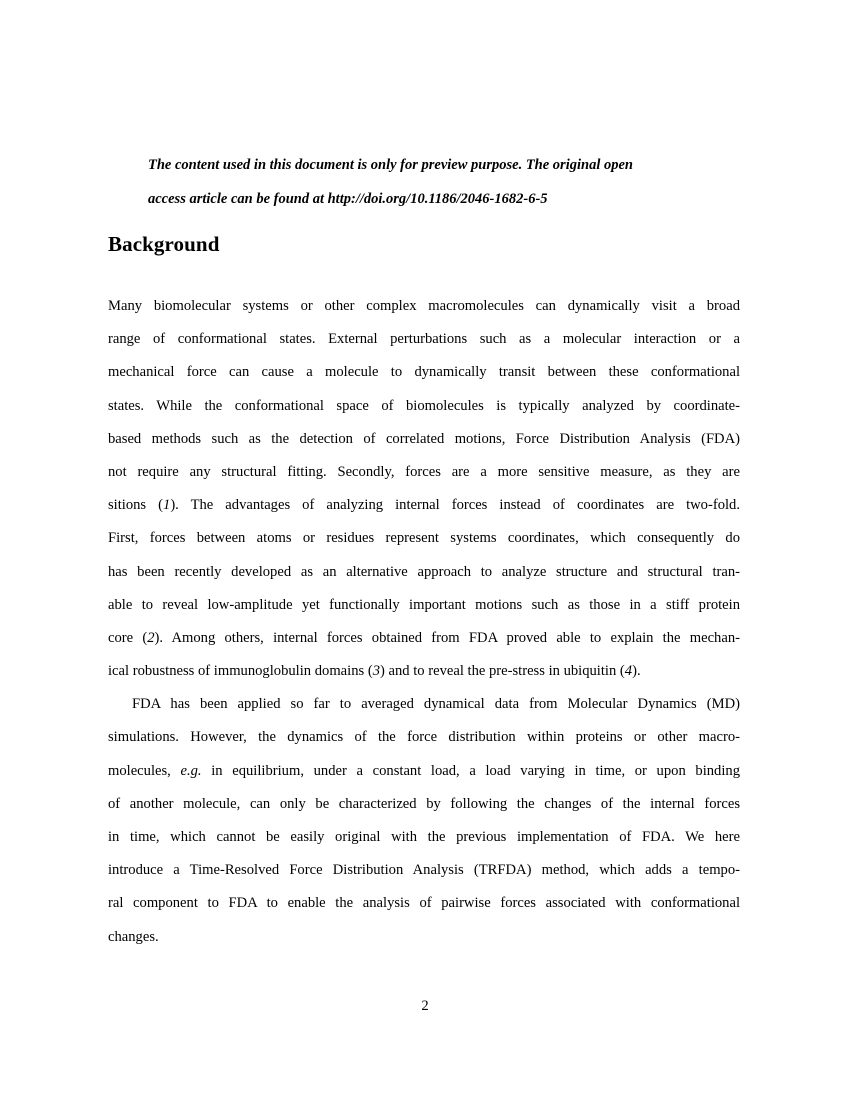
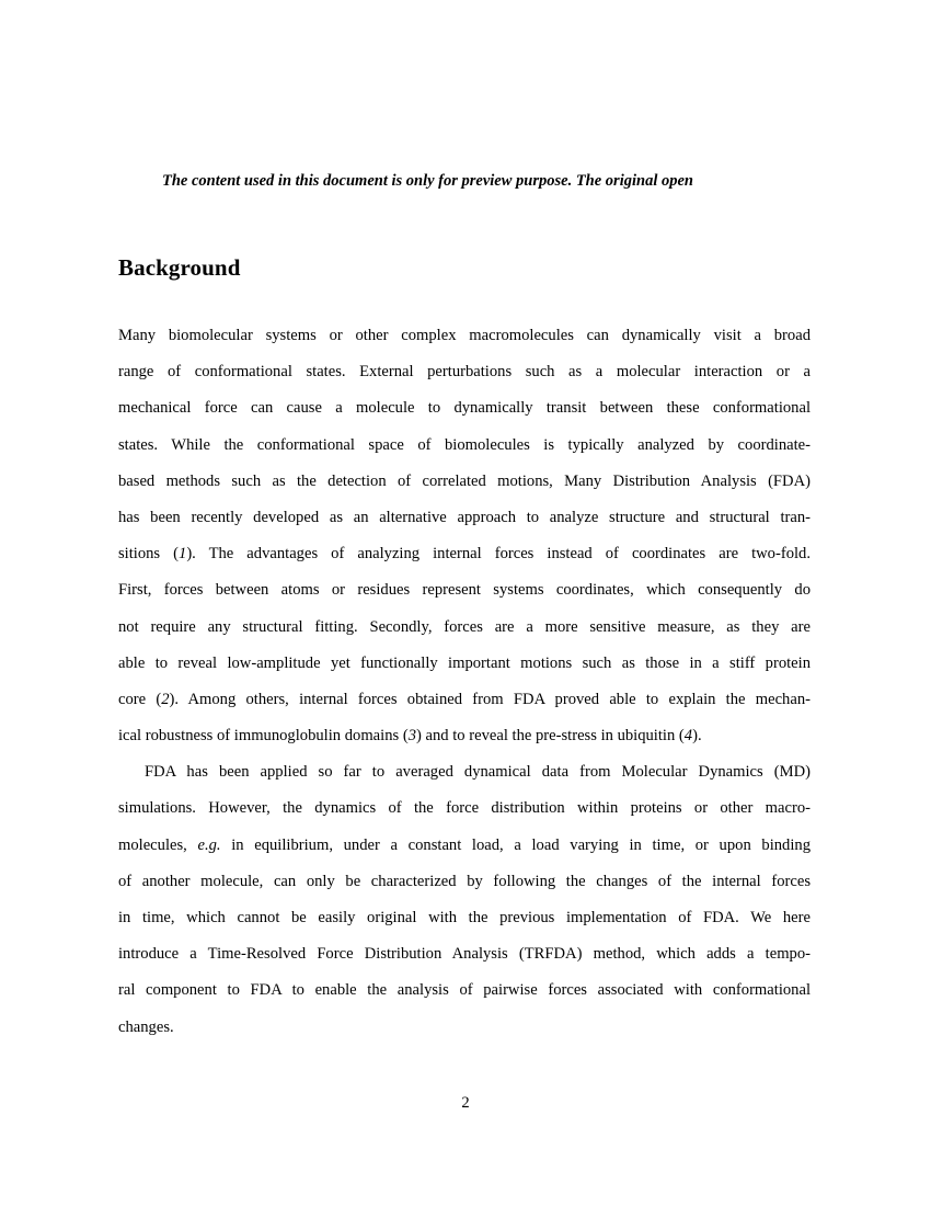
  The content used in this document is only for preview purpose. The original open
- access article can be found at http://doi.org/10.1186/2046-1682-6-5
  Background
  Many biomolecular systems or other complex macromolecules can dynamically visit a broad
  range of conformational states. External perturbations such as a molecular interaction or a
  mechanical force can cause a molecule to dynamically transit between these conformational
  states. While the conformational space of biomolecules is typically analyzed by coordinate-
- based methods such as the detection of correlated motions, Force Distribution Analysis (FDA)
+ based methods such as the detection of correlated motions, Many Distribution Analysis (FDA)
- not require any structural fitting. Secondly, forces are a more sensitive measure, as they are
+ has been recently developed as an alternative approach to analyze structure and structural tran-
  sitions (1). The advantages of analyzing internal forces instead of coordinates are two-fold.
  First, forces between atoms or residues represent systems coordinates, which consequently do
- has been recently developed as an alternative approach to analyze structure and structural tran-
+ not require any structural fitting. Secondly, forces are a more sensitive measure, as they are
  able to reveal low-amplitude yet functionally important motions such as those in a stiff protein
  core (2). Among others, internal forces obtained from FDA proved able to explain the mechan-
  ical robustness of immunoglobulin domains (3) and to reveal the pre-stress in ubiquitin (4).
  FDA has been applied so far to averaged dynamical data from Molecular Dynamics (MD)
  simulations. However, the dynamics of the force distribution within proteins or other macro-
  molecules, e.g. in equilibrium, under a constant load, a load varying in time, or upon binding
  of another molecule, can only be characterized by following the changes of the internal forces
  in time, which cannot be easily original with the previous implementation of FDA. We here
  introduce a Time-Resolved Force Distribution Analysis (TRFDA) method, which adds a tempo-
  ral component to FDA to enable the analysis of pairwise forces associated with conformational
  changes.
  2
